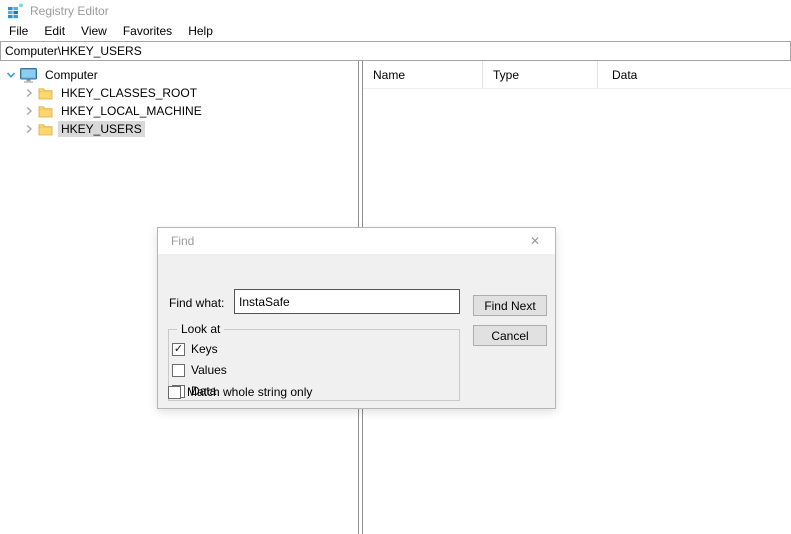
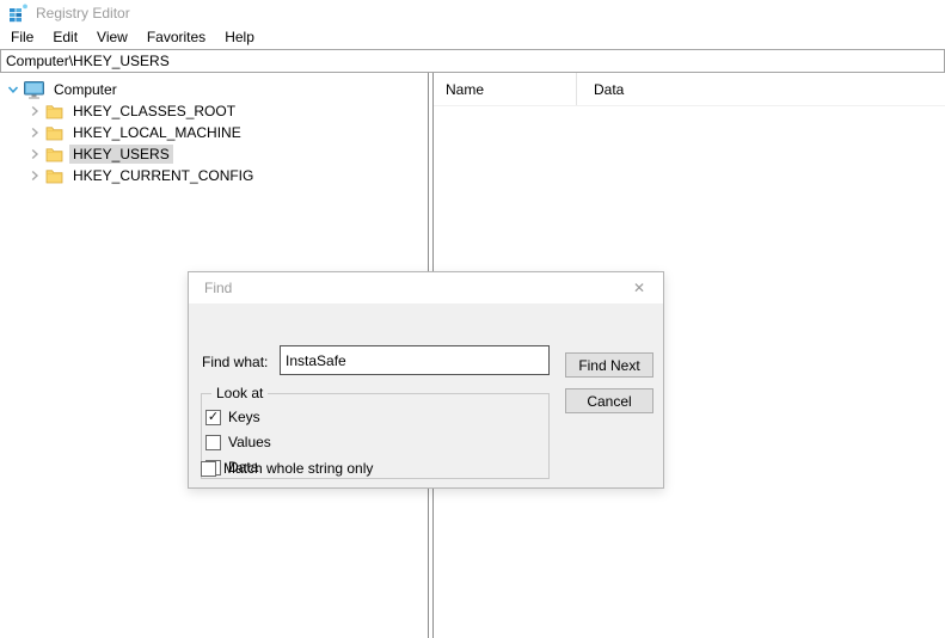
  Registry Editor
  File
  Edit
  View
  Favorites
  Help
  Computer\HKEY_USERS
  Computer
  HKEY_CLASSES_ROOT
  HKEY_LOCAL_MACHINE
  HKEY_USERS
+ HKEY_CURRENT_CONFIG
  Name
- Type
  Data
  Find
  ✕
  Find what:
  InstaSafe
  Find Next
  Cancel
  Look at
  ✓
  Keys
  Values
  Data
  Match whole string only
